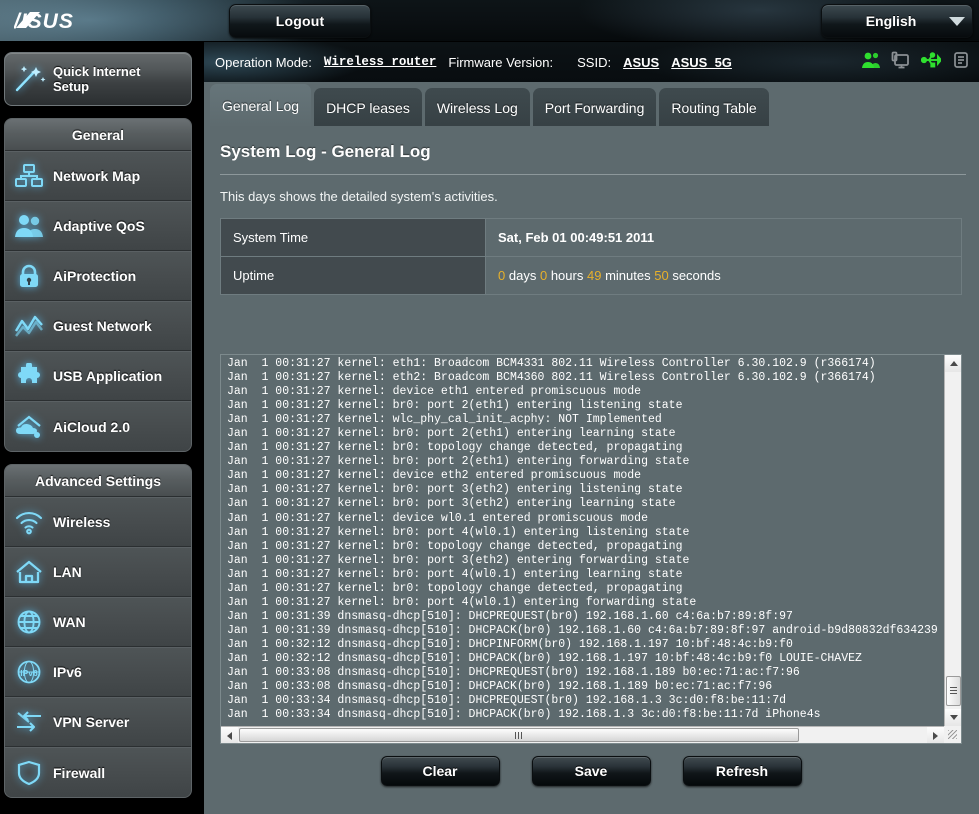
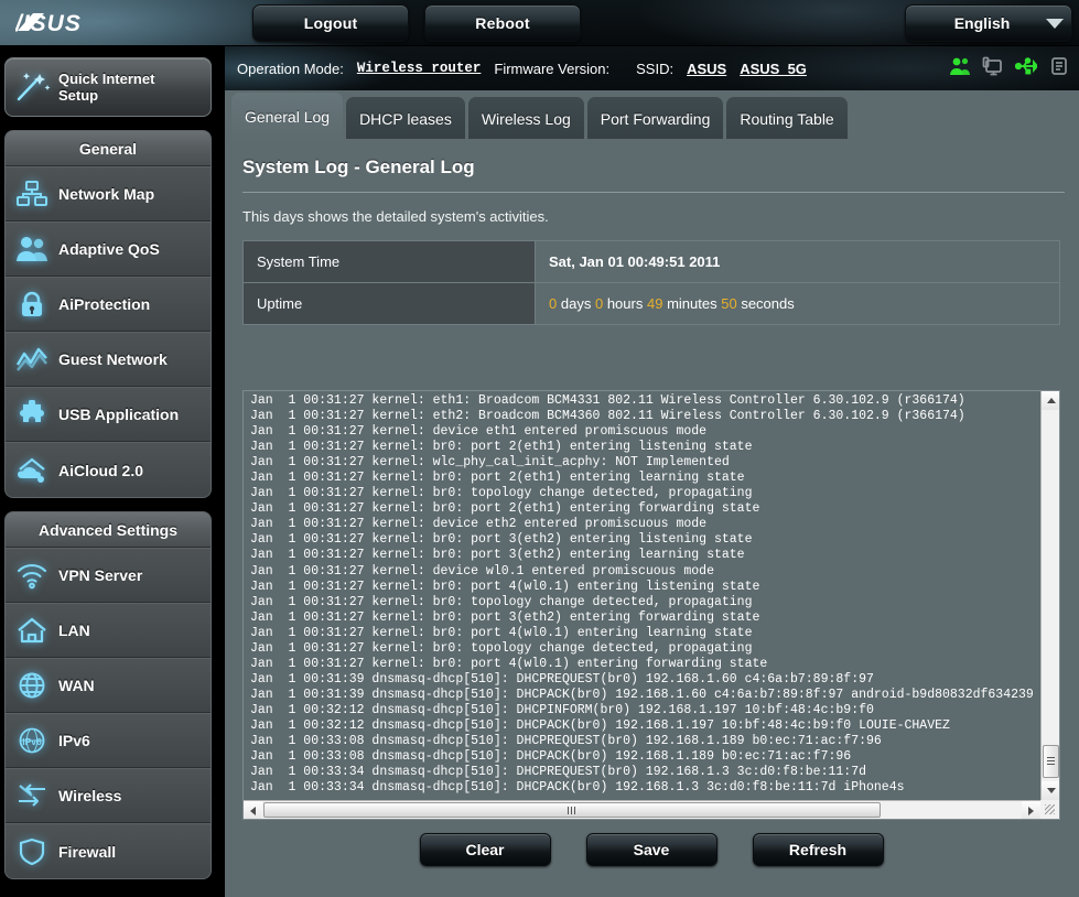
  /ISUS
  Logout
+ Reboot
  English
  Quick Internet
  Setup
  General
  Network Map
  Adaptive QoS
  AiProtection
  Guest Network
  USB Application
  AiCloud 2.0
  Advanced Settings
- Wireless
+ VPN Server
  LAN
  WAN
  IPv6
  IPv6
- VPN Server
+ Wireless
  Firewall
  Operation Mode:
  Wireless router
  Firmware Version:
  SSID:
  ASUS
  ASUS_5G
  General Log
  DHCP leases
  Wireless Log
  Port Forwarding
  Routing Table
  System Log - General Log
  This days shows the detailed system's activities.
- System Time	Sat, Feb 01 00:49:51 2011
+ System Time	Sat, Jan 01 00:49:51 2011
  Uptime	0 days 0 hours 49 minutes 50 seconds
  Jan 1 00:31:27 kernel: eth1: Broadcom BCM4331 802.11 Wireless Controller 6.30.102.9 (r366174)
  Jan 1 00:31:27 kernel: eth2: Broadcom BCM4360 802.11 Wireless Controller 6.30.102.9 (r366174)
  Jan 1 00:31:27 kernel: device eth1 entered promiscuous mode
  Jan 1 00:31:27 kernel: br0: port 2(eth1) entering listening state
  Jan 1 00:31:27 kernel: wlc_phy_cal_init_acphy: NOT Implemented
  Jan 1 00:31:27 kernel: br0: port 2(eth1) entering learning state
  Jan 1 00:31:27 kernel: br0: topology change detected, propagating
  Jan 1 00:31:27 kernel: br0: port 2(eth1) entering forwarding state
  Jan 1 00:31:27 kernel: device eth2 entered promiscuous mode
  Jan 1 00:31:27 kernel: br0: port 3(eth2) entering listening state
  Jan 1 00:31:27 kernel: br0: port 3(eth2) entering learning state
  Jan 1 00:31:27 kernel: device wl0.1 entered promiscuous mode
  Jan 1 00:31:27 kernel: br0: port 4(wl0.1) entering listening state
  Jan 1 00:31:27 kernel: br0: topology change detected, propagating
  Jan 1 00:31:27 kernel: br0: port 3(eth2) entering forwarding state
  Jan 1 00:31:27 kernel: br0: port 4(wl0.1) entering learning state
  Jan 1 00:31:27 kernel: br0: topology change detected, propagating
  Jan 1 00:31:27 kernel: br0: port 4(wl0.1) entering forwarding state
  Jan 1 00:31:39 dnsmasq-dhcp[510]: DHCPREQUEST(br0) 192.168.1.60 c4:6a:b7:89:8f:97
  Jan 1 00:31:39 dnsmasq-dhcp[510]: DHCPACK(br0) 192.168.1.60 c4:6a:b7:89:8f:97 android-b9d80832df634239
  Jan 1 00:32:12 dnsmasq-dhcp[510]: DHCPINFORM(br0) 192.168.1.197 10:bf:48:4c:b9:f0
  Jan 1 00:32:12 dnsmasq-dhcp[510]: DHCPACK(br0) 192.168.1.197 10:bf:48:4c:b9:f0 LOUIE-CHAVEZ
  Jan 1 00:33:08 dnsmasq-dhcp[510]: DHCPREQUEST(br0) 192.168.1.189 b0:ec:71:ac:f7:96
  Jan 1 00:33:08 dnsmasq-dhcp[510]: DHCPACK(br0) 192.168.1.189 b0:ec:71:ac:f7:96
  Jan 1 00:33:34 dnsmasq-dhcp[510]: DHCPREQUEST(br0) 192.168.1.3 3c:d0:f8:be:11:7d
  Jan 1 00:33:34 dnsmasq-dhcp[510]: DHCPACK(br0) 192.168.1.3 3c:d0:f8:be:11:7d iPhone4s
  Clear
  Save
  Refresh
